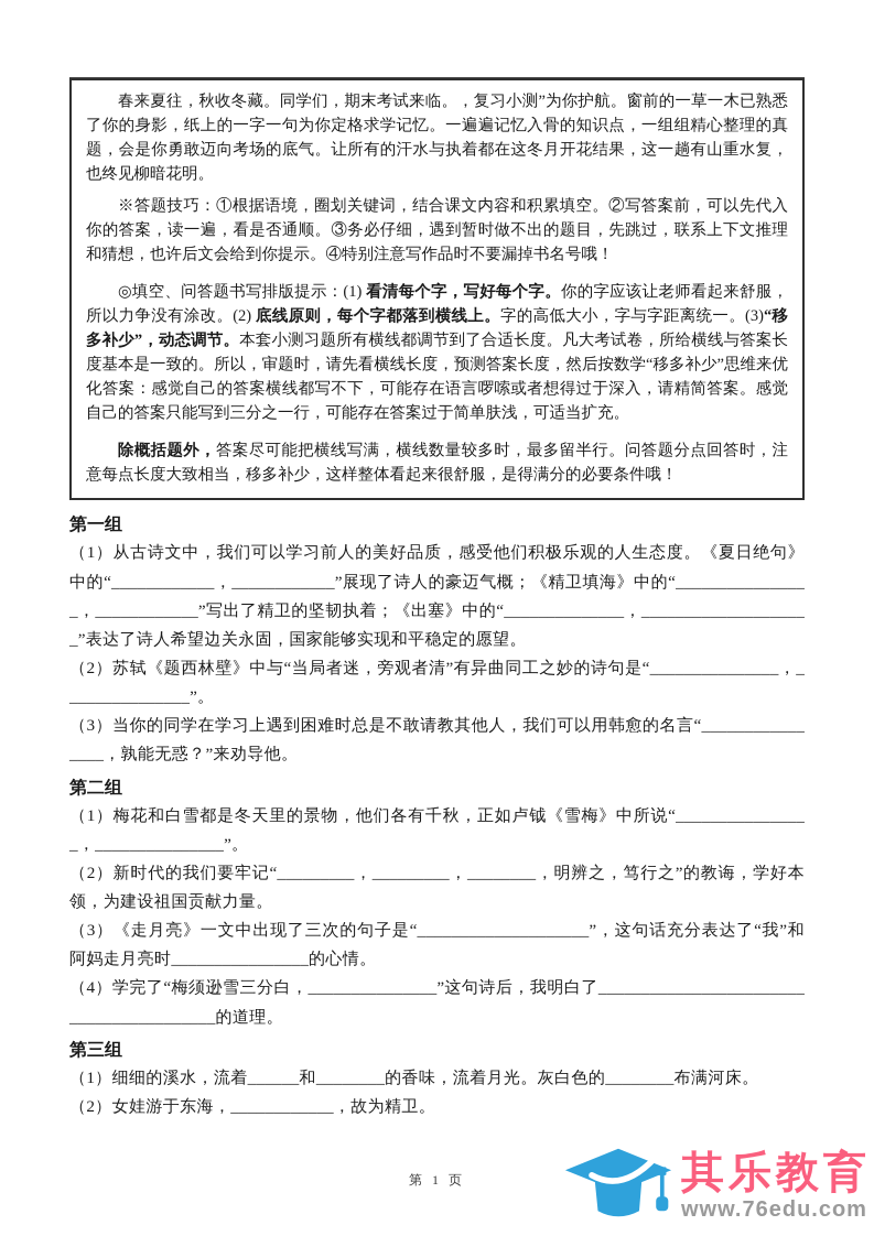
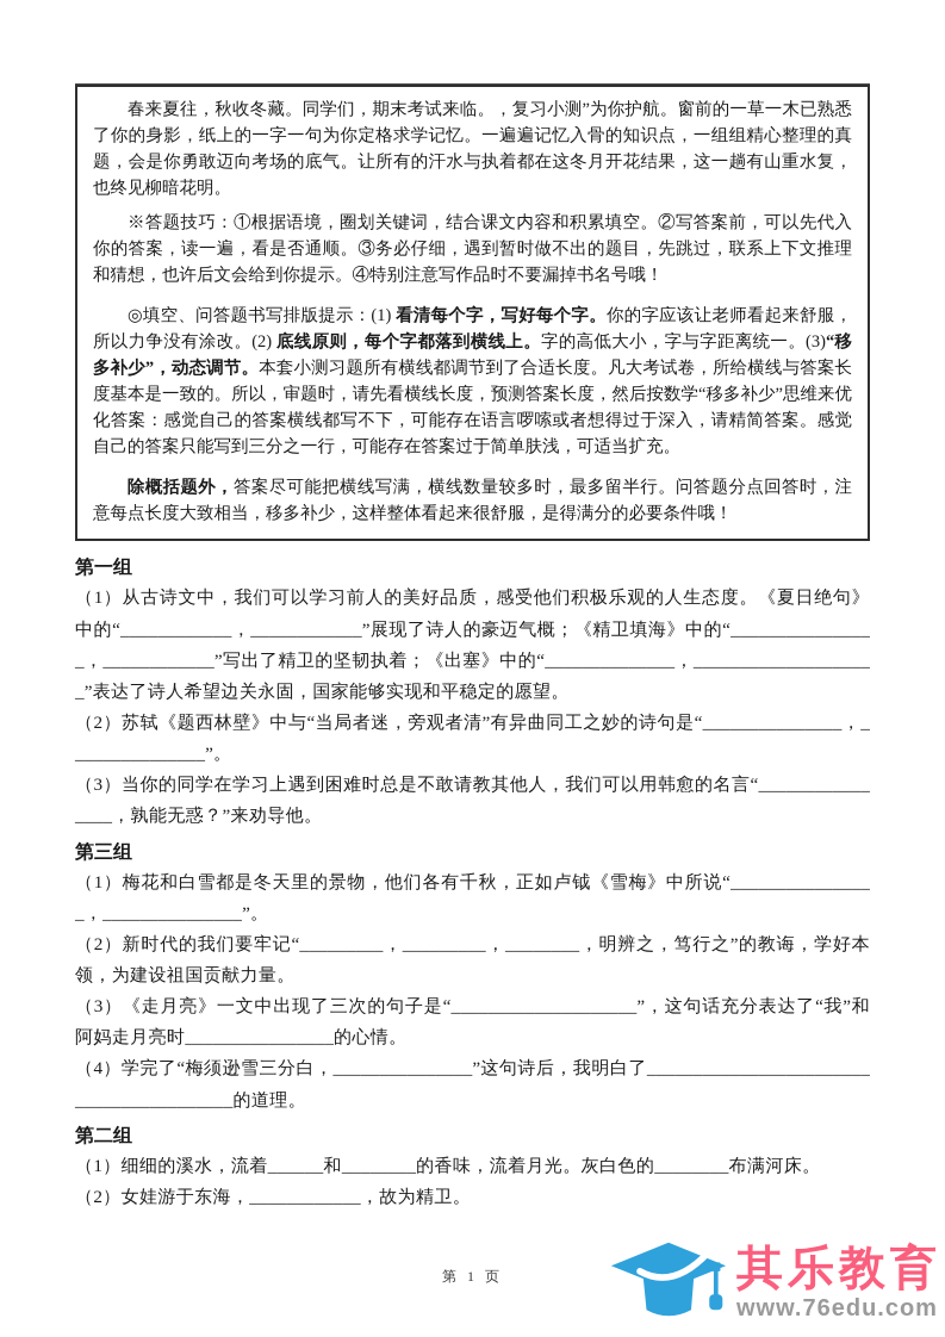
  春来夏往，秋收冬藏。同学们，期末考试来临。，复习小测”为你护航。窗前的一草一木已熟悉了你的身影，纸上的一字一句为你定格求学记忆。一遍遍记忆入骨的知识点，一组组精心整理的真题，会是你勇敢迈向考场的底气。让所有的汗水与执着都在这冬月开花结果，这一趟有山重水复，也终见柳暗花明。
  ※答题技巧：①根据语境，圈划关键词，结合课文内容和积累填空。②写答案前，可以先代入你的答案，读一遍，看是否通顺。③务必仔细，遇到暂时做不出的题目，先跳过，联系上下文推理和猜想，也许后文会给到你提示。④特别注意写作品时不要漏掉书名号哦！
  ◎填空、问答题书写排版提示：(1) 看清每个字，写好每个字。你的字应该让老师看起来舒服，所以力争没有涂改。(2) 底线原则，每个字都落到横线上。字的高低大小，字与字距离统一。(3)“移多补少”，动态调节。本套小测习题所有横线都调节到了合适长度。凡大考试卷，所给横线与答案长度基本是一致的。所以，审题时，请先看横线长度，预测答案长度，然后按数学“移多补少”思维来优化答案：感觉自己的答案横线都写不下，可能存在语言啰嗦或者想得过于深入，请精简答案。感觉自己的答案只能写到三分之一行，可能存在答案过于简单肤浅，可适当扩充。
  除概括题外，答案尽可能把横线写满，横线数量较多时，最多留半行。问答题分点回答时，注意每点长度大致相当，移多补少，这样整体看起来很舒服，是得满分的必要条件哦！
  第一组
  （1）从古诗文中，我们可以学习前人的美好品质，感受他们积极乐观的人生态度。《夏日绝句》中的“____________，____________”展现了诗人的豪迈气概；《精卫填海》中的“________________，____________”写出了精卫的坚韧执着；《出塞》中的“______________，____________________”表达了诗人希望边关永固，国家能够实现和平稳定的愿望。
  （2）苏轼《题西林壁》中与“当局者迷，旁观者清”有异曲同工之妙的诗句是“_______________，_______________”。
  （3）当你的同学在学习上遇到困难时总是不敢请教其他人，我们可以用韩愈的名言“________________，孰能无惑？”来劝导他。
- 第二组
+ 第三组
  （1）梅花和白雪都是冬天里的景物，他们各有千秋，正如卢钺《雪梅》中所说“________________，_______________”。
  （2）新时代的我们要牢记“_________，_________，________，明辨之，笃行之”的教诲，学好本领，为建设祖国贡献力量。
  （3）《走月亮》一文中出现了三次的句子是“____________________”，这句话充分表达了“我”和阿妈走月亮时________________的心情。
  （4）学完了“梅须逊雪三分白，_______________”这句诗后，我明白了_________________________________________的道理。
- 第三组
+ 第二组
  （1）细细的溪水，流着______和________的香味，流着月光。灰白色的________布满河床。
  （2）女娃游于东海，____________，故为精卫。
  第 1 页
  其乐教育
  www.76edu.com
